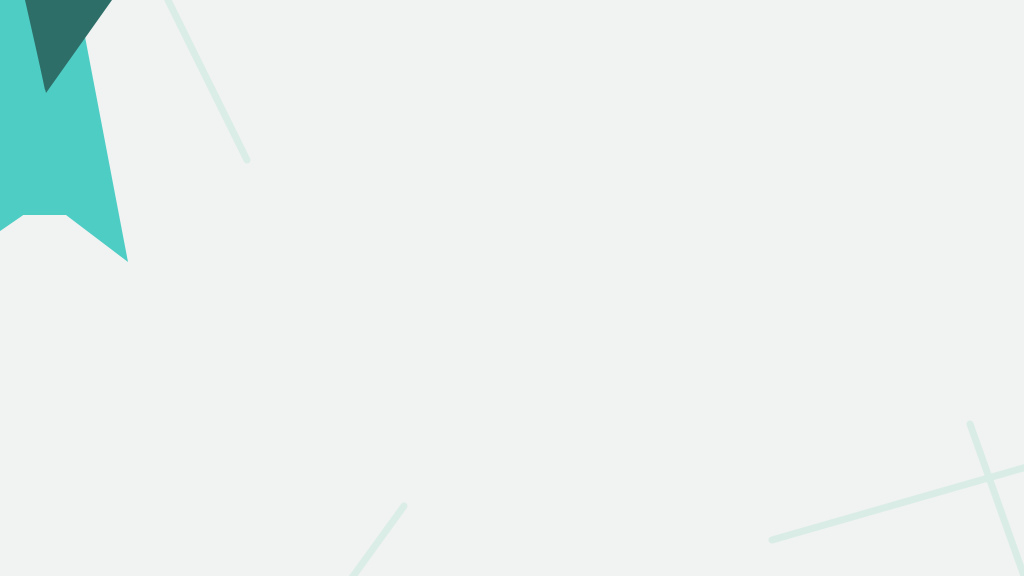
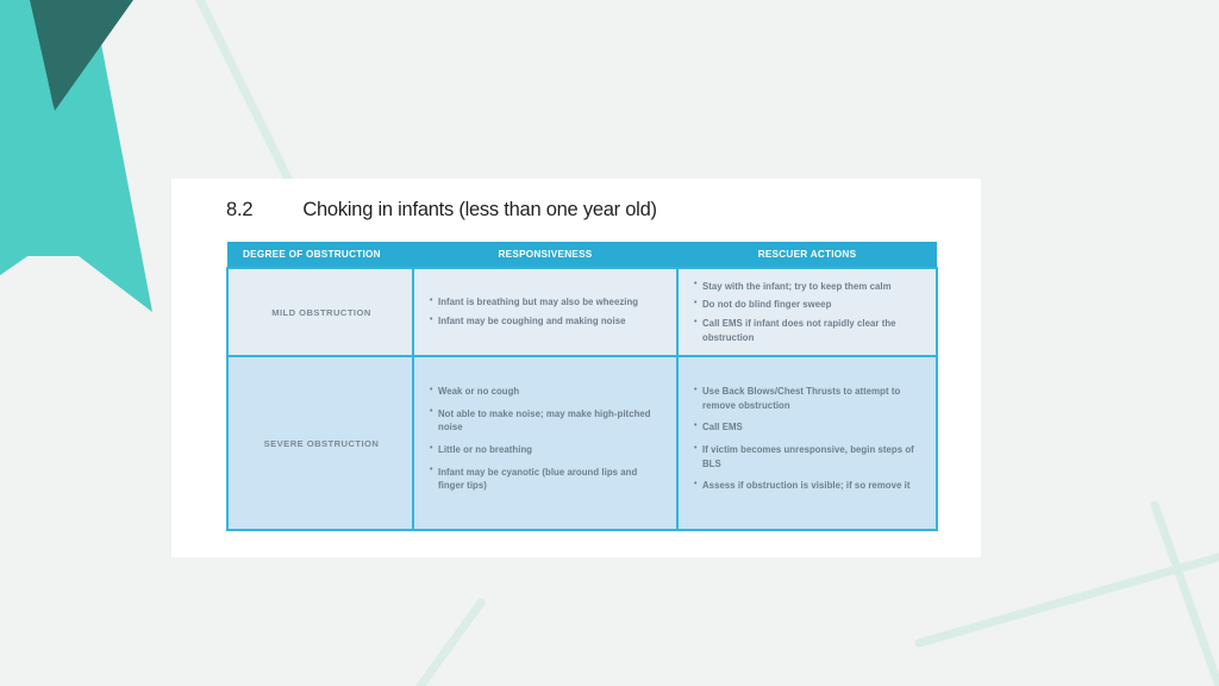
+ 8.2
+ Choking in infants (less than one year old)
+ DEGREE OF OBSTRUCTION	RESPONSIVENESS	RESCUER ACTIONS
+ MILD OBSTRUCTION	Infant is breathing but may also be wheezing Infant may be coughing and making noise	Stay with the infant; try to keep them calm Do not do blind finger sweep Call EMS if infant does not rapidly clear the obstruction
+ SEVERE OBSTRUCTION	Weak or no cough Not able to make noise; may make high-pitched noise Little or no breathing Infant may be cyanotic (blue around lips and finger tips)	Use Back Blows/Chest Thrusts to attempt to remove obstruction Call EMS If victim becomes unresponsive, begin steps of BLS Assess if obstruction is visible; if so remove it
